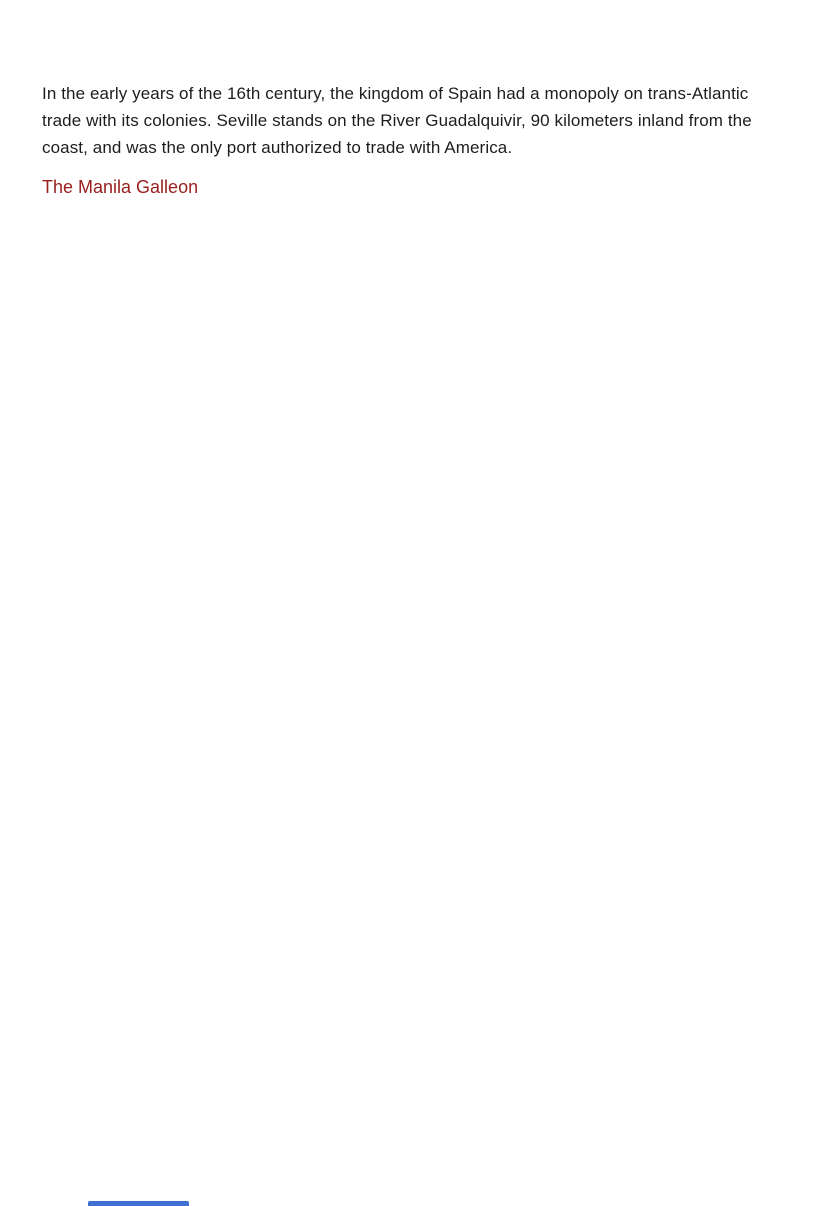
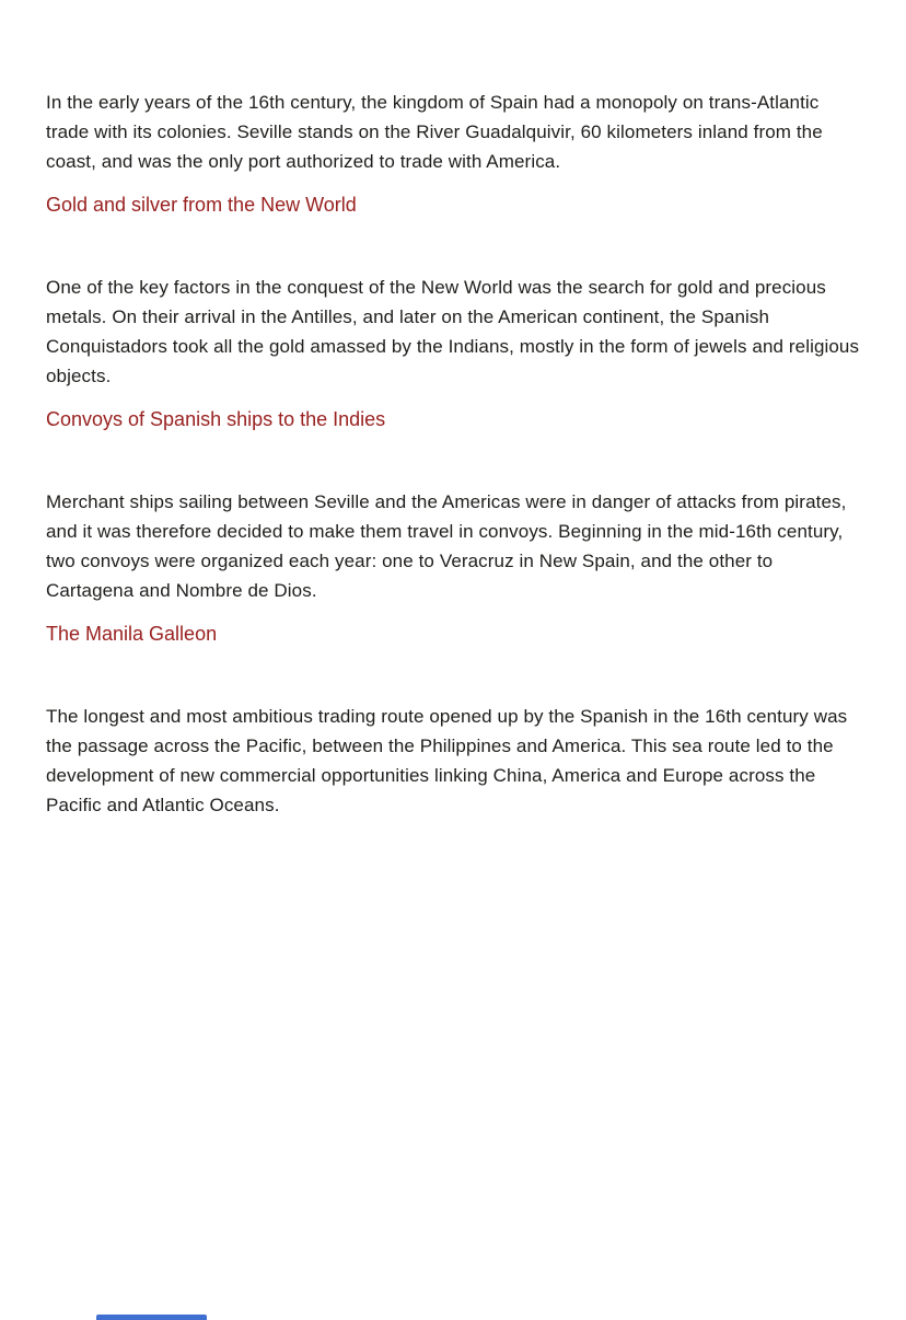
- In the early years of the 16th century, the kingdom of Spain had a monopoly on trans-Atlantic trade with its colonies. Seville stands on the River Guadalquivir, 90 kilometers inland from the coast, and was the only port authorized to trade with America.
+ In the early years of the 16th century, the kingdom of Spain had a monopoly on trans-Atlantic trade with its colonies. Seville stands on the River Guadalquivir, 60 kilometers inland from the coast, and was the only port authorized to trade with America.
+ Gold and silver from the New World
+ One of the key factors in the conquest of the New World was the search for gold and precious metals. On their arrival in the Antilles, and later on the American continent, the Spanish Conquistadors took all the gold amassed by the Indians, mostly in the form of jewels and religious objects.
+ Convoys of Spanish ships to the Indies
+ Merchant ships sailing between Seville and the Americas were in danger of attacks from pirates, and it was therefore decided to make them travel in convoys. Beginning in the mid-16th century, two convoys were organized each year: one to Veracruz in New Spain, and the other to Cartagena and Nombre de Dios.
  The Manila Galleon
+ The longest and most ambitious trading route opened up by the Spanish in the 16th century was the passage across the Pacific, between the Philippines and America. This sea route led to the development of new commercial opportunities linking China, America and Europe across the Pacific and Atlantic Oceans.
